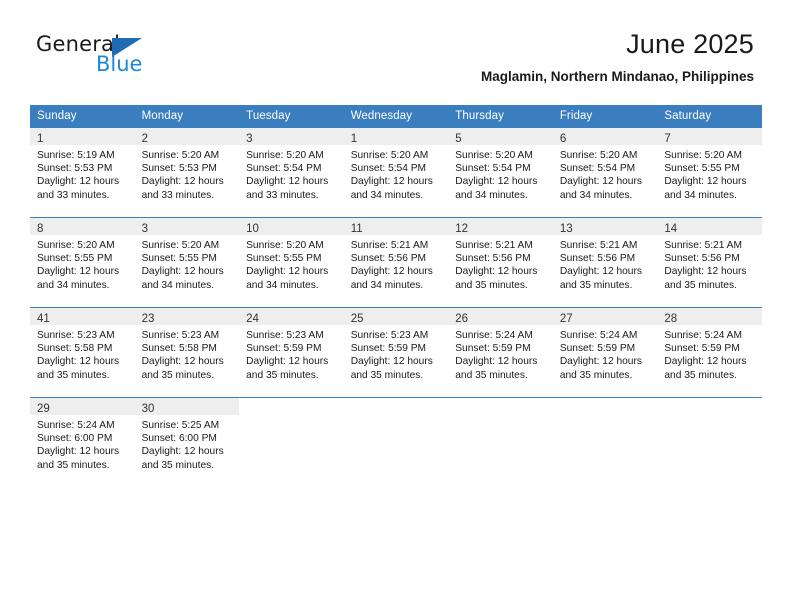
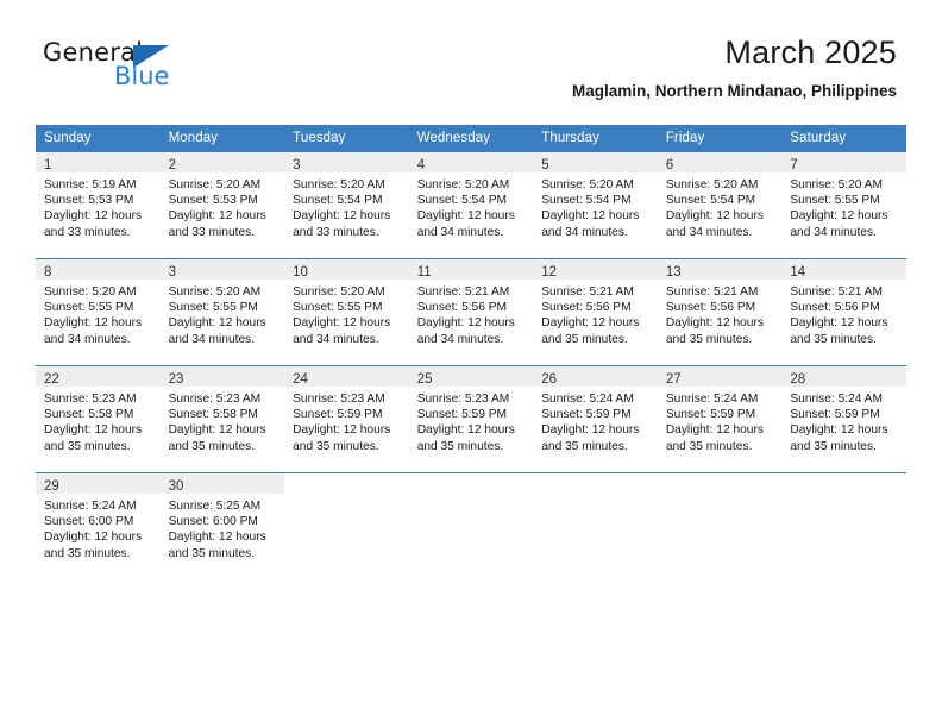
  General
  Blue
- June 2025
+ March 2025
  Maglamin, Northern Mindanao, Philippines
  Sunday	Monday	Tuesday	Wednesday	Thursday	Friday	Saturday
- 1 Sunrise: 5:19 AM Sunset: 5:53 PM Daylight: 12 hours and 33 minutes.	2 Sunrise: 5:20 AM Sunset: 5:53 PM Daylight: 12 hours and 33 minutes.	3 Sunrise: 5:20 AM Sunset: 5:54 PM Daylight: 12 hours and 33 minutes.	1 Sunrise: 5:20 AM Sunset: 5:54 PM Daylight: 12 hours and 34 minutes.	5 Sunrise: 5:20 AM Sunset: 5:54 PM Daylight: 12 hours and 34 minutes.	6 Sunrise: 5:20 AM Sunset: 5:54 PM Daylight: 12 hours and 34 minutes.	7 Sunrise: 5:20 AM Sunset: 5:55 PM Daylight: 12 hours and 34 minutes.
+ 1 Sunrise: 5:19 AM Sunset: 5:53 PM Daylight: 12 hours and 33 minutes.	2 Sunrise: 5:20 AM Sunset: 5:53 PM Daylight: 12 hours and 33 minutes.	3 Sunrise: 5:20 AM Sunset: 5:54 PM Daylight: 12 hours and 33 minutes.	4 Sunrise: 5:20 AM Sunset: 5:54 PM Daylight: 12 hours and 34 minutes.	5 Sunrise: 5:20 AM Sunset: 5:54 PM Daylight: 12 hours and 34 minutes.	6 Sunrise: 5:20 AM Sunset: 5:54 PM Daylight: 12 hours and 34 minutes.	7 Sunrise: 5:20 AM Sunset: 5:55 PM Daylight: 12 hours and 34 minutes.
  8 Sunrise: 5:20 AM Sunset: 5:55 PM Daylight: 12 hours and 34 minutes.	3 Sunrise: 5:20 AM Sunset: 5:55 PM Daylight: 12 hours and 34 minutes.	10 Sunrise: 5:20 AM Sunset: 5:55 PM Daylight: 12 hours and 34 minutes.	11 Sunrise: 5:21 AM Sunset: 5:56 PM Daylight: 12 hours and 34 minutes.	12 Sunrise: 5:21 AM Sunset: 5:56 PM Daylight: 12 hours and 35 minutes.	13 Sunrise: 5:21 AM Sunset: 5:56 PM Daylight: 12 hours and 35 minutes.	14 Sunrise: 5:21 AM Sunset: 5:56 PM Daylight: 12 hours and 35 minutes.
- 41 Sunrise: 5:23 AM Sunset: 5:58 PM Daylight: 12 hours and 35 minutes.	23 Sunrise: 5:23 AM Sunset: 5:58 PM Daylight: 12 hours and 35 minutes.	24 Sunrise: 5:23 AM Sunset: 5:59 PM Daylight: 12 hours and 35 minutes.	25 Sunrise: 5:23 AM Sunset: 5:59 PM Daylight: 12 hours and 35 minutes.	26 Sunrise: 5:24 AM Sunset: 5:59 PM Daylight: 12 hours and 35 minutes.	27 Sunrise: 5:24 AM Sunset: 5:59 PM Daylight: 12 hours and 35 minutes.	28 Sunrise: 5:24 AM Sunset: 5:59 PM Daylight: 12 hours and 35 minutes.
+ 22 Sunrise: 5:23 AM Sunset: 5:58 PM Daylight: 12 hours and 35 minutes.	23 Sunrise: 5:23 AM Sunset: 5:58 PM Daylight: 12 hours and 35 minutes.	24 Sunrise: 5:23 AM Sunset: 5:59 PM Daylight: 12 hours and 35 minutes.	25 Sunrise: 5:23 AM Sunset: 5:59 PM Daylight: 12 hours and 35 minutes.	26 Sunrise: 5:24 AM Sunset: 5:59 PM Daylight: 12 hours and 35 minutes.	27 Sunrise: 5:24 AM Sunset: 5:59 PM Daylight: 12 hours and 35 minutes.	28 Sunrise: 5:24 AM Sunset: 5:59 PM Daylight: 12 hours and 35 minutes.
  29 Sunrise: 5:24 AM Sunset: 6:00 PM Daylight: 12 hours and 35 minutes.	30 Sunrise: 5:25 AM Sunset: 6:00 PM Daylight: 12 hours and 35 minutes.
